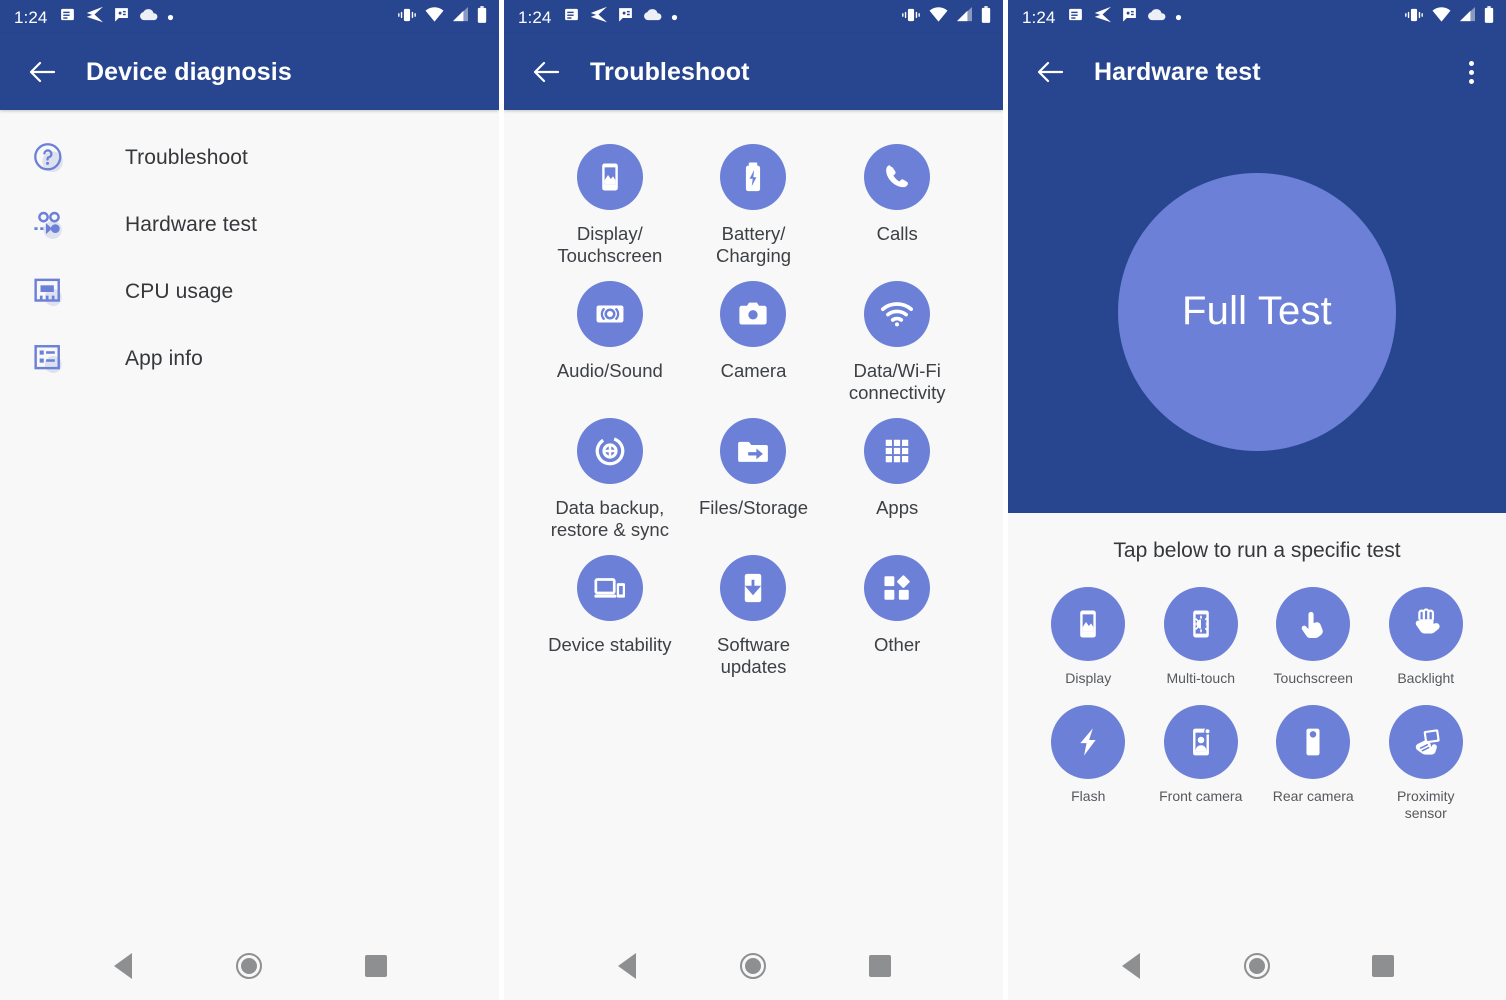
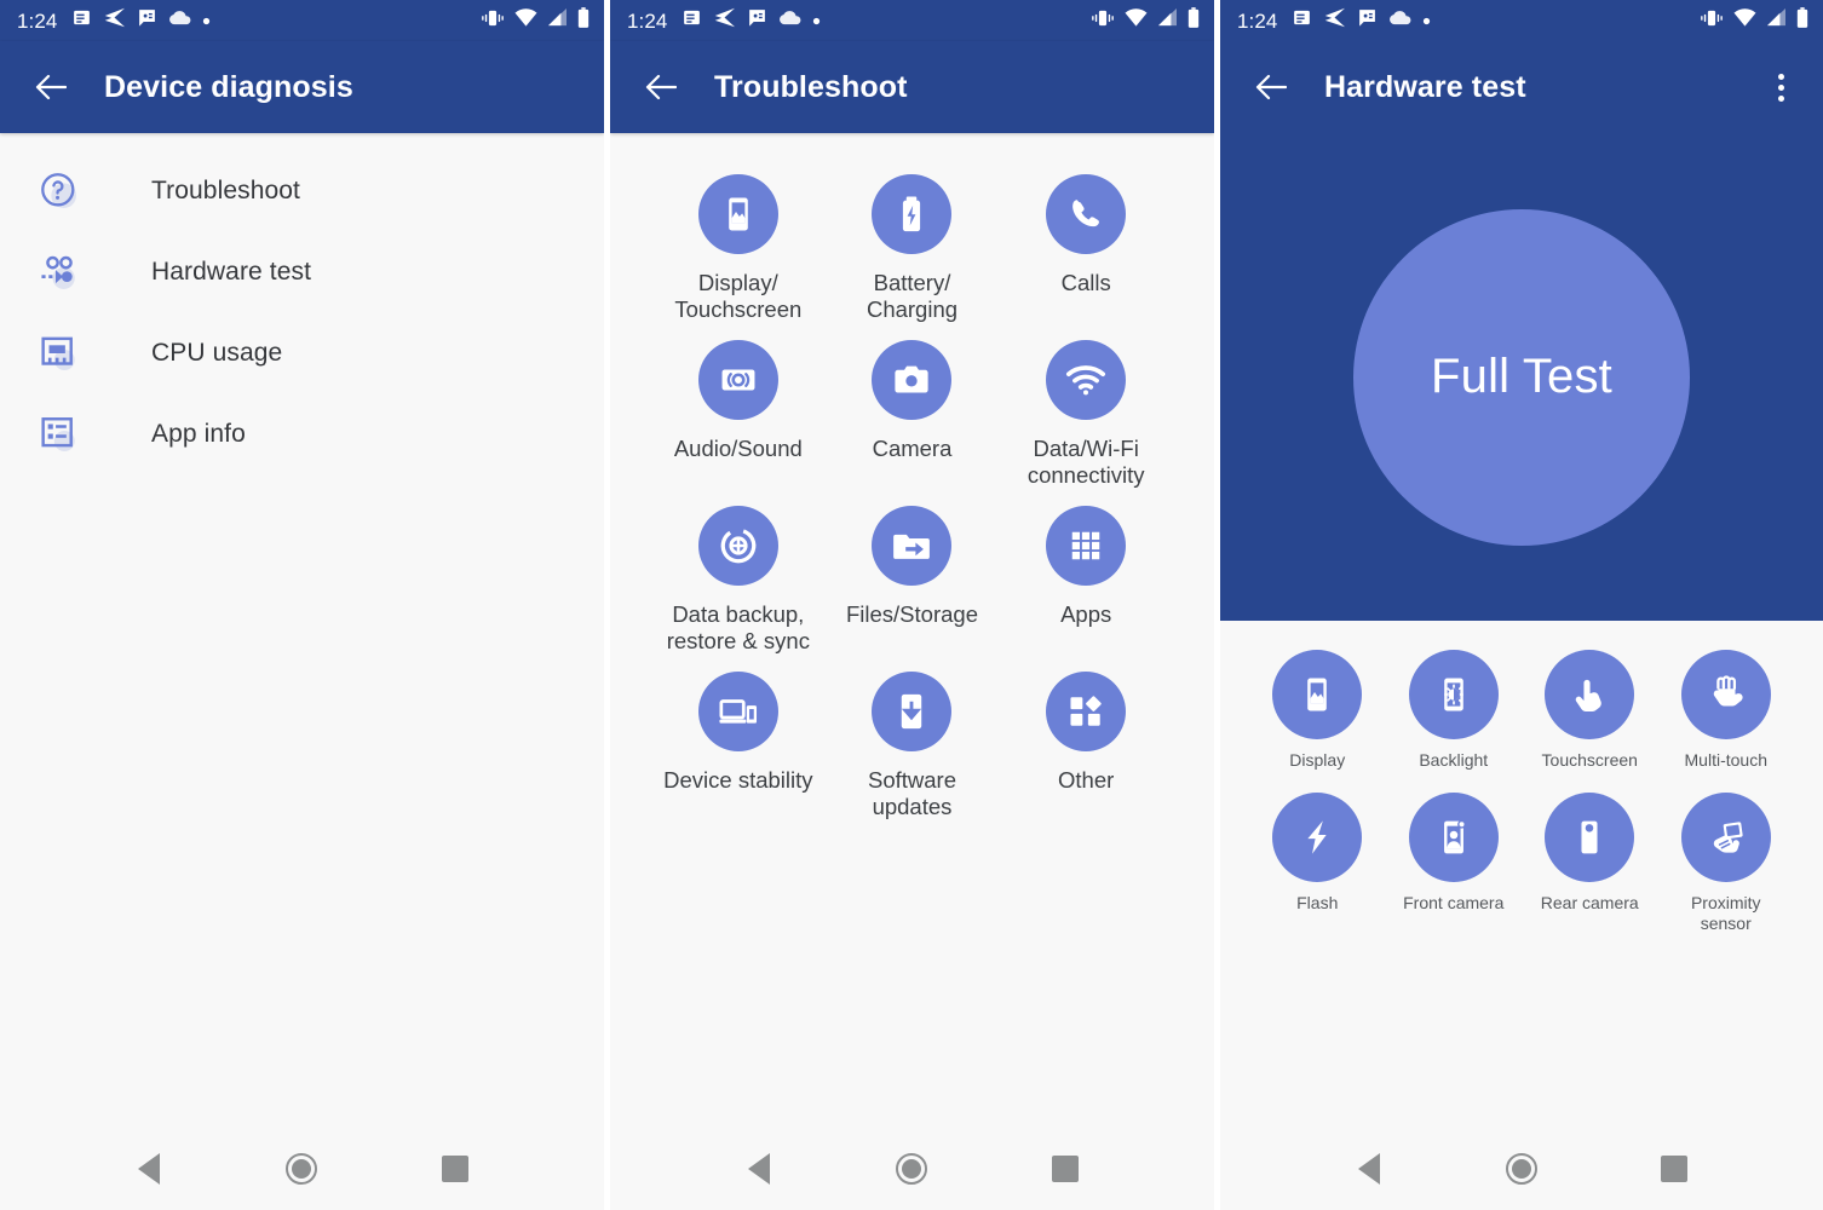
  1:24
  Device diagnosis
  Troubleshoot
  Hardware test
  CPU usage
  App info
  1:24
  Troubleshoot
  Display/
  Touchscreen
  Battery/
  Charging
  Calls
  Audio/Sound
  Camera
  Data/Wi-Fi
  connectivity
  Data backup,
  restore & sync
  Files/Storage
  Apps
  Device stability
  Software
  updates
  Other
  1:24
  Hardware test
  Full Test
- Tap below to run a specific test
  Display
- Multi-touch
+ Backlight
  Touchscreen
- Backlight
+ Multi-touch
  Flash
  Front camera
  Rear camera
  Proximity
  sensor
